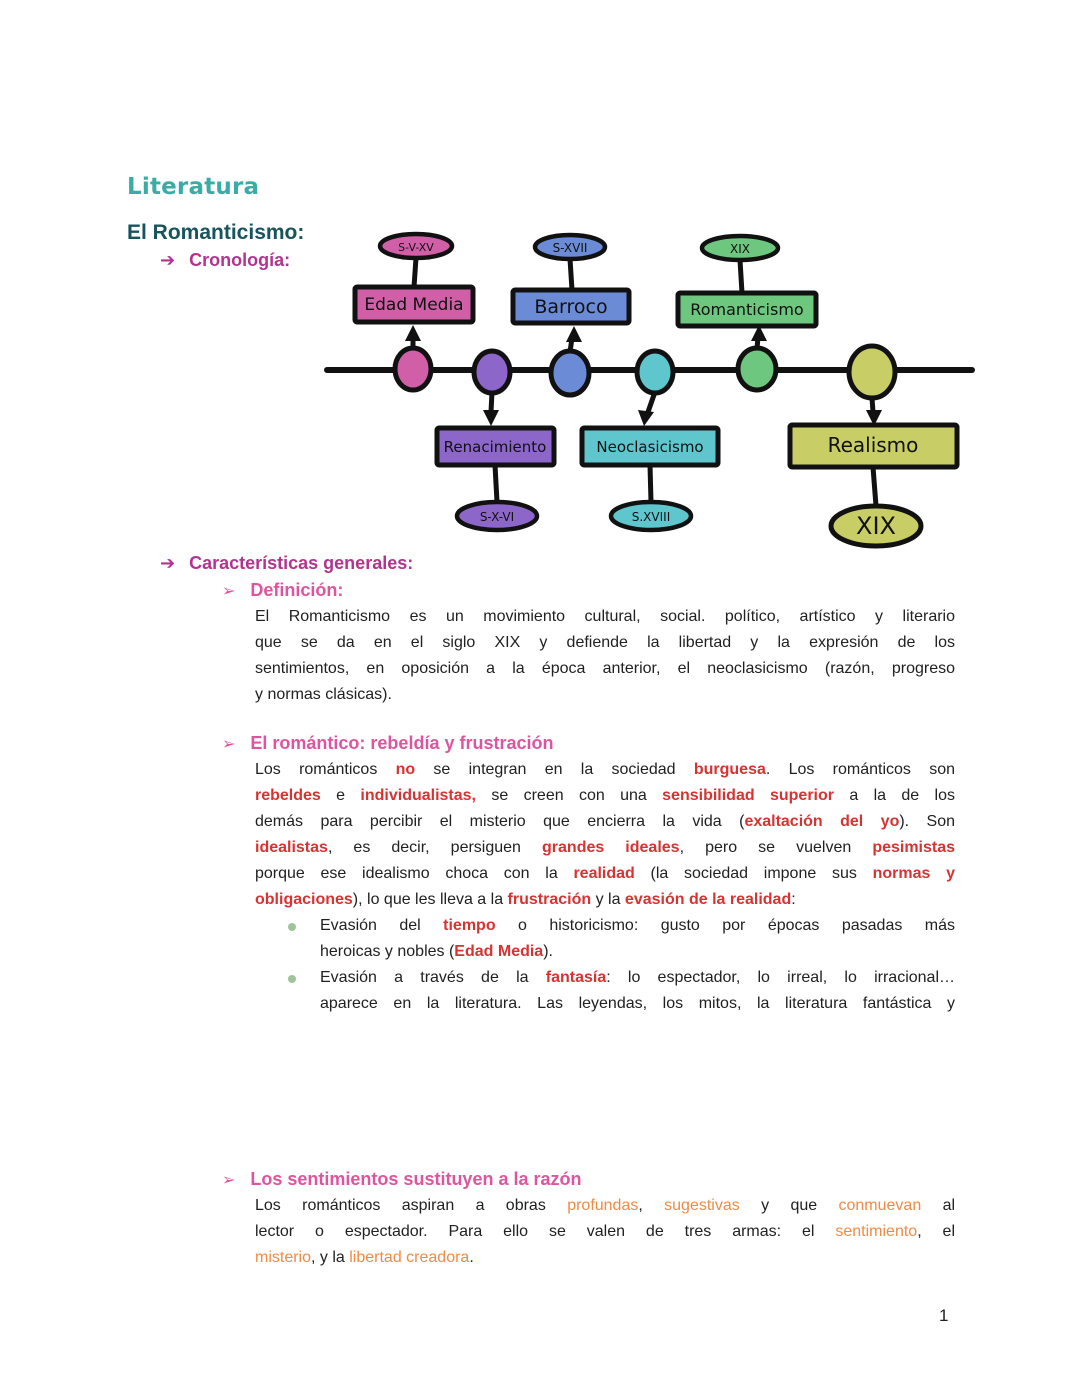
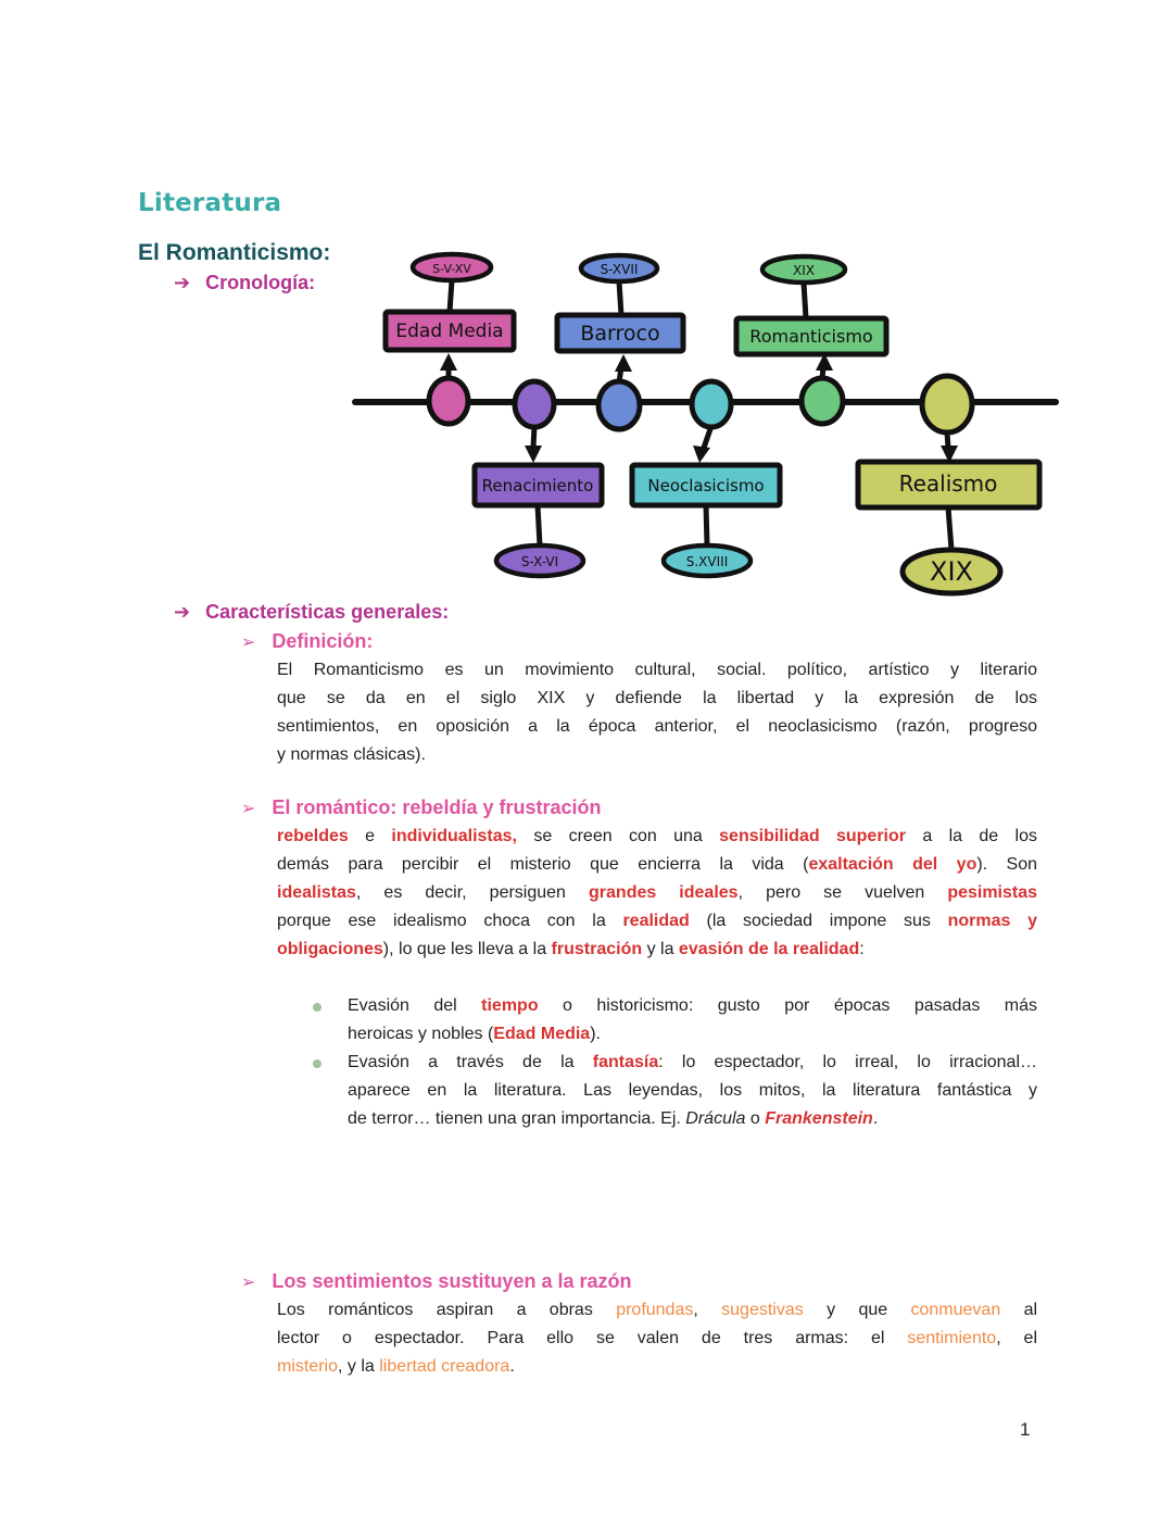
  Literatura
  El Romanticismo:
  ➔
  Cronología:
  Edad Media
  S-V-XV
  Barroco
  S-XVII
  Romanticismo
  XIX
  Renacimiento
  S-X-VI
  Neoclasicismo
  S.XVIII
  Realismo
  XIX
  ➔
  Características generales:
  ➢
  Definición:
  El Romanticismo es un movimiento cultural, social. político, artístico y literario
  que se da en el siglo XIX y defiende la libertad y la expresión de los
  sentimientos, en oposición a la época anterior, el neoclasicismo (razón, progreso
  y normas clásicas).
  ➢
  El romántico: rebeldía y frustración
- Los románticos no se integran en la sociedad burguesa. Los románticos son
  rebeldes e individualistas, se creen con una sensibilidad superior a la de los
  demás para percibir el misterio que encierra la vida (exaltación del yo). Son
  idealistas, es decir, persiguen grandes ideales, pero se vuelven pesimistas
  porque ese idealismo choca con la realidad (la sociedad impone sus normas y
  obligaciones), lo que les lleva a la frustración y la evasión de la realidad:
  Evasión del tiempo o historicismo: gusto por épocas pasadas más
  heroicas y nobles (Edad Media).
  Evasión a través de la fantasía: lo espectador, lo irreal, lo irracional…
  aparece en la literatura. Las leyendas, los mitos, la literatura fantástica y
+ de terror… tienen una gran importancia. Ej. Drácula o Frankenstein.
  ➢
  Los sentimientos sustituyen a la razón
  Los románticos aspiran a obras profundas, sugestivas y que conmuevan al
  lector o espectador. Para ello se valen de tres armas: el sentimiento, el
  misterio, y la libertad creadora.
  1
